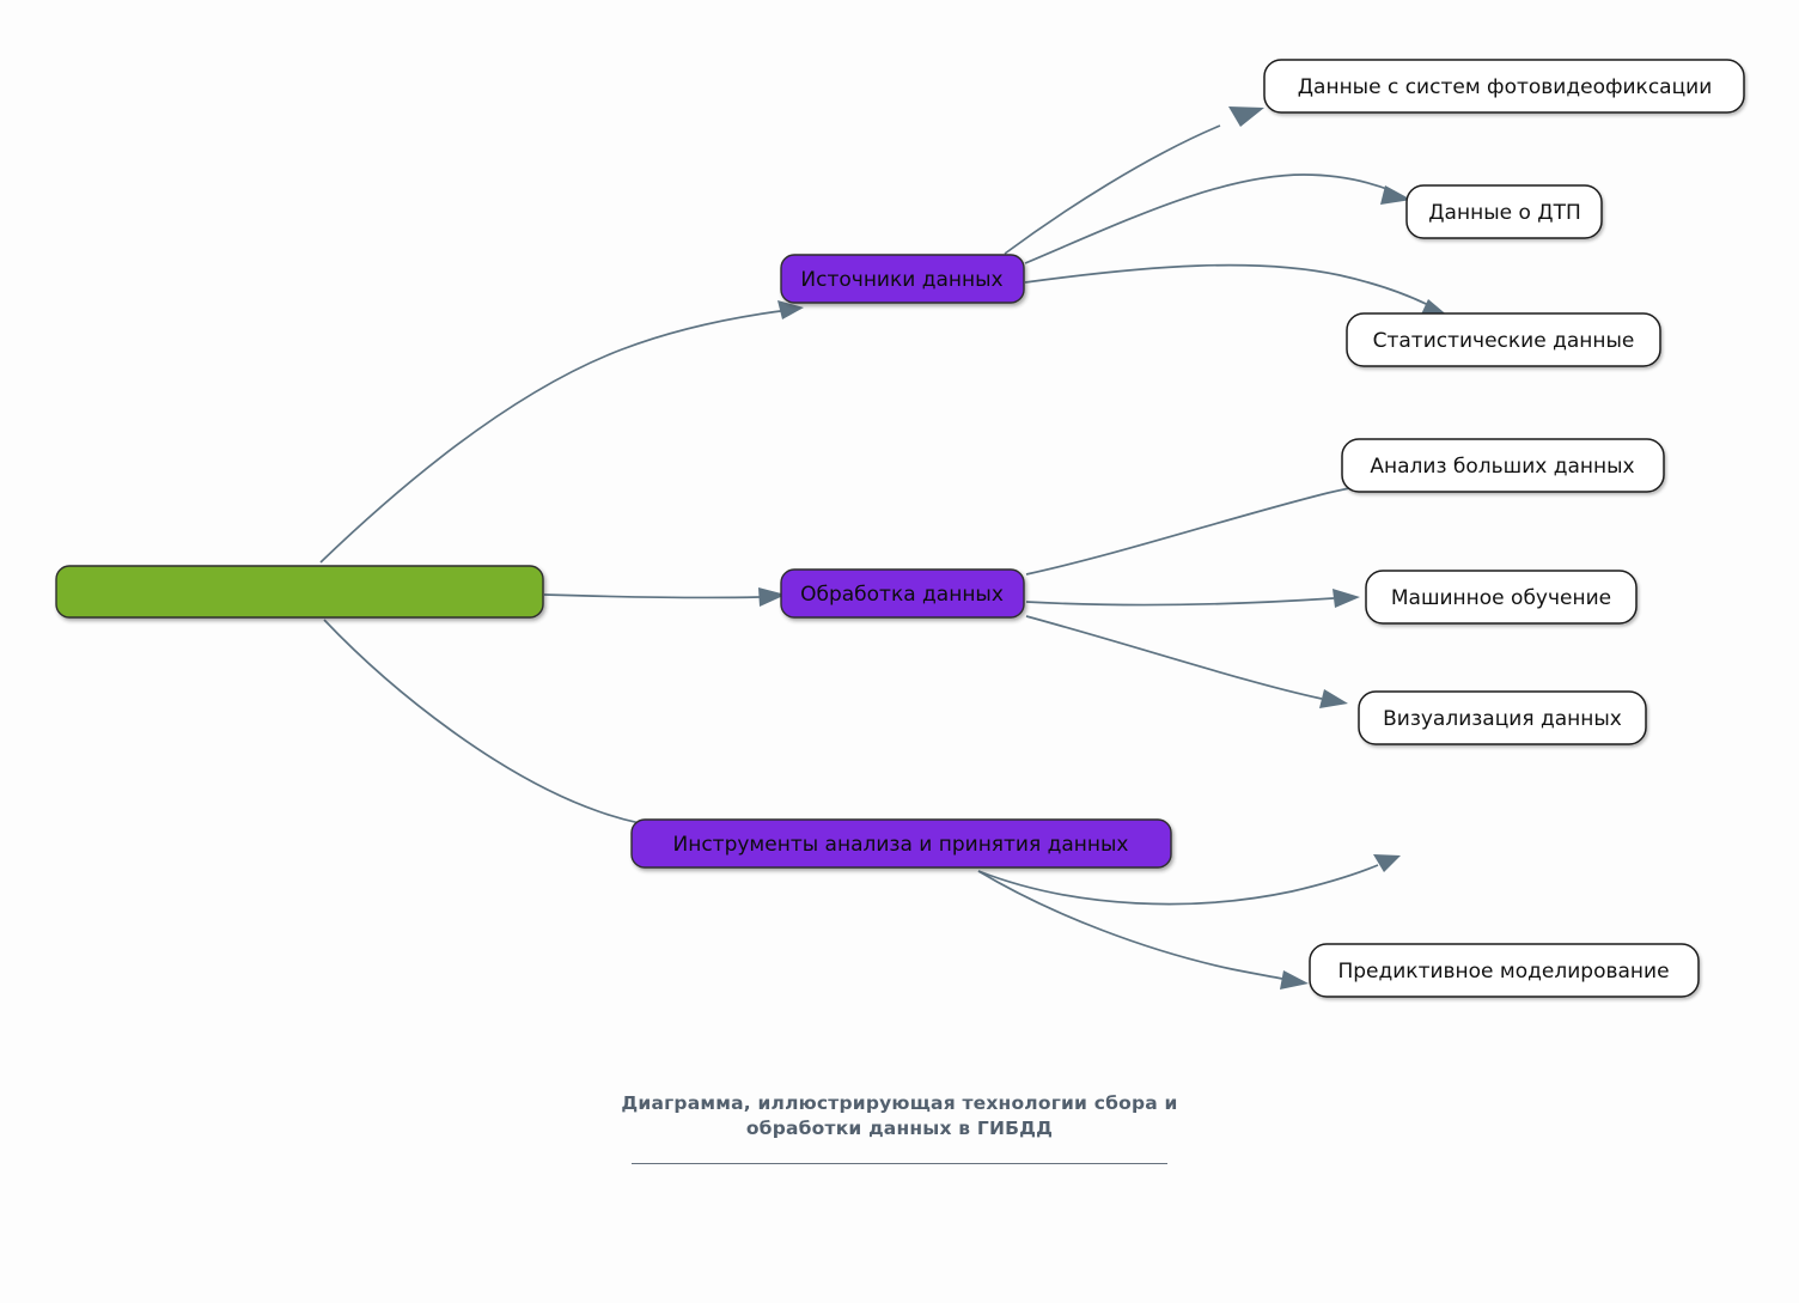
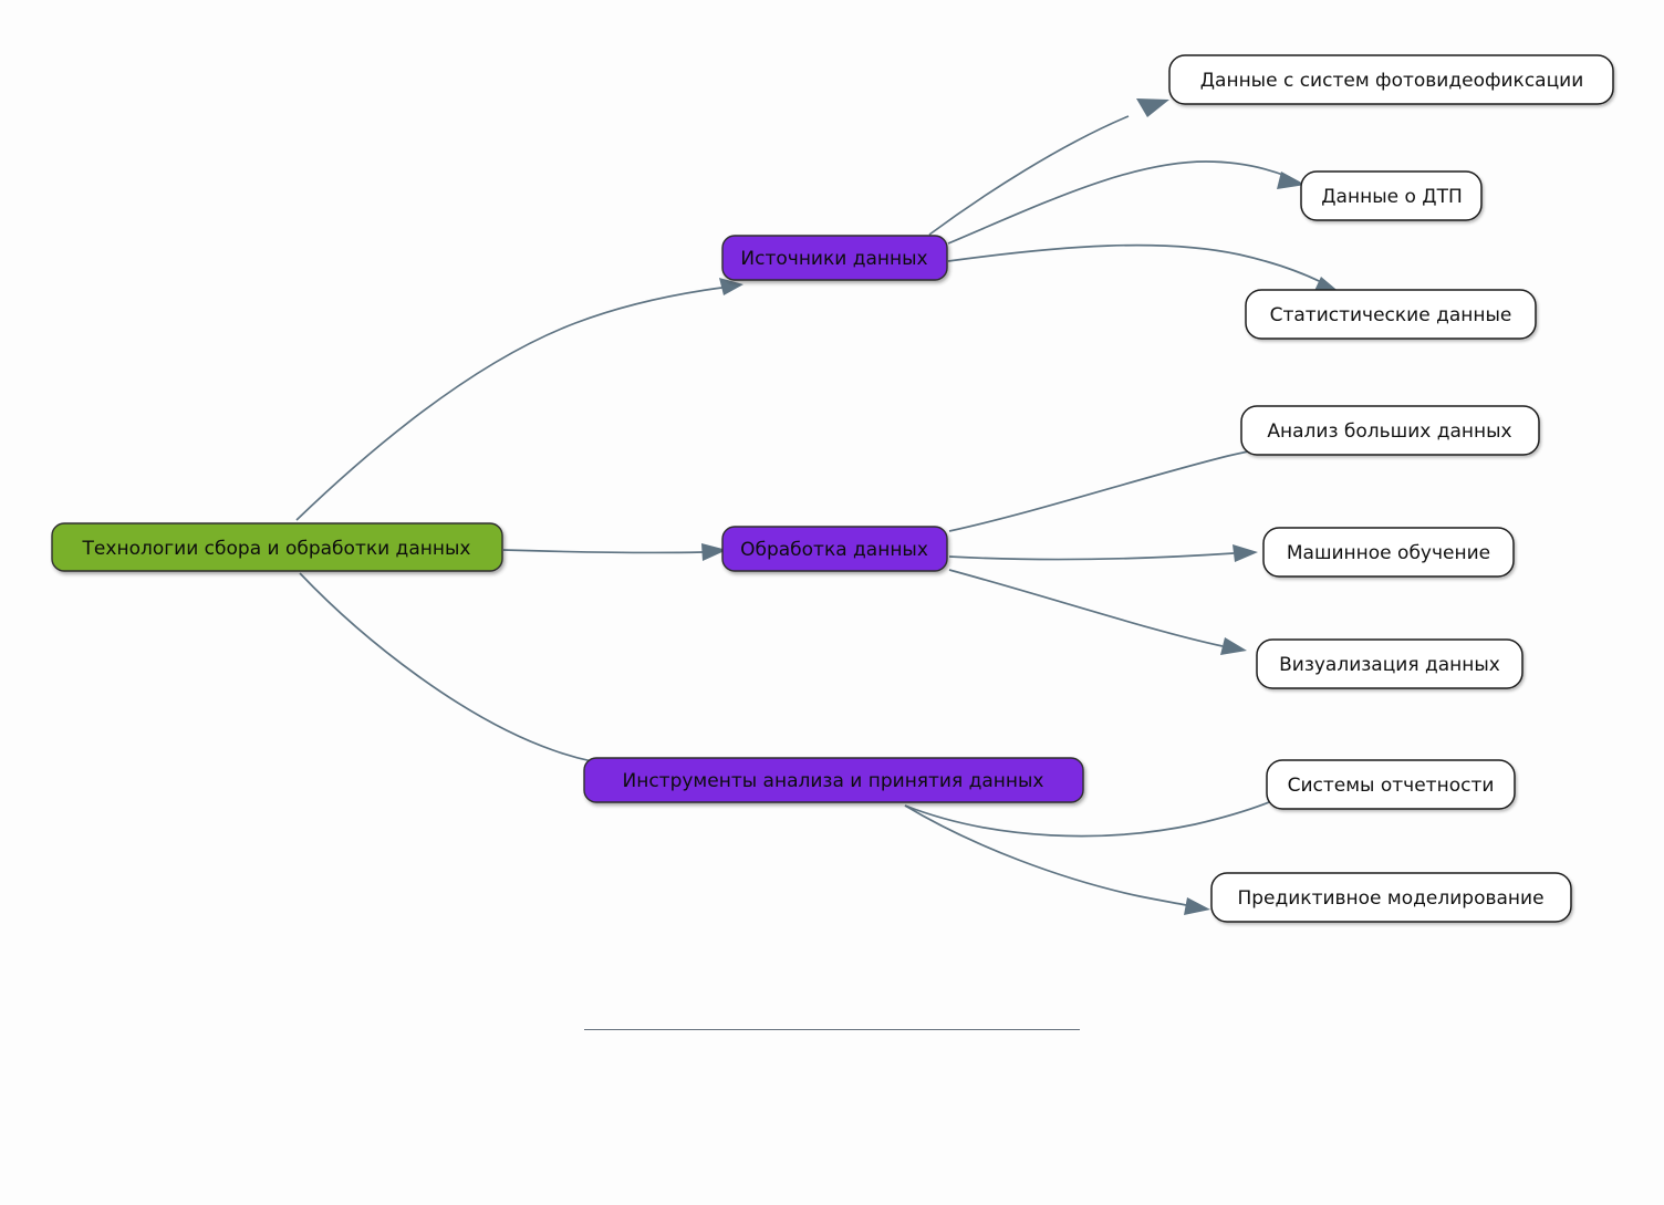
+ Технологии сбора и обработки данных
  Источники данных
  Обработка данных
  Инструменты анализа и принятия данных
  Данные с систем фотовидеофиксации
  Данные о ДТП
  Статистические данные
  Анализ больших данных
  Машинное обучение
  Визуализация данных
+ Системы отчетности
  Предиктивное моделирование
- Диаграмма, иллюстрирующая технологии сбора и
- обработки данных в ГИБДД
